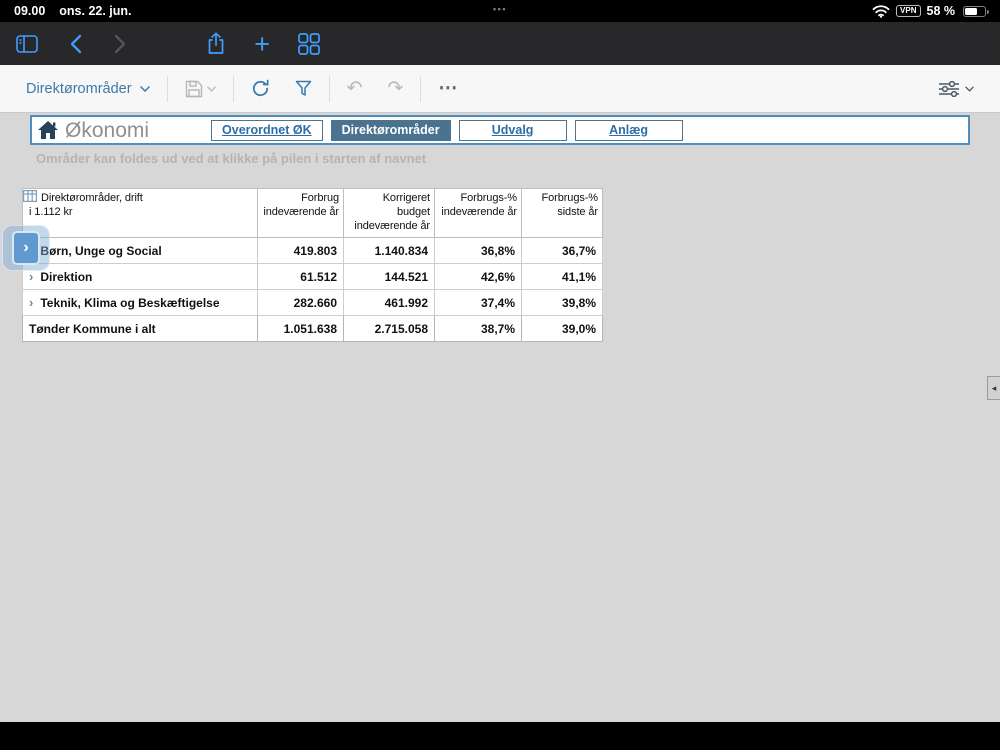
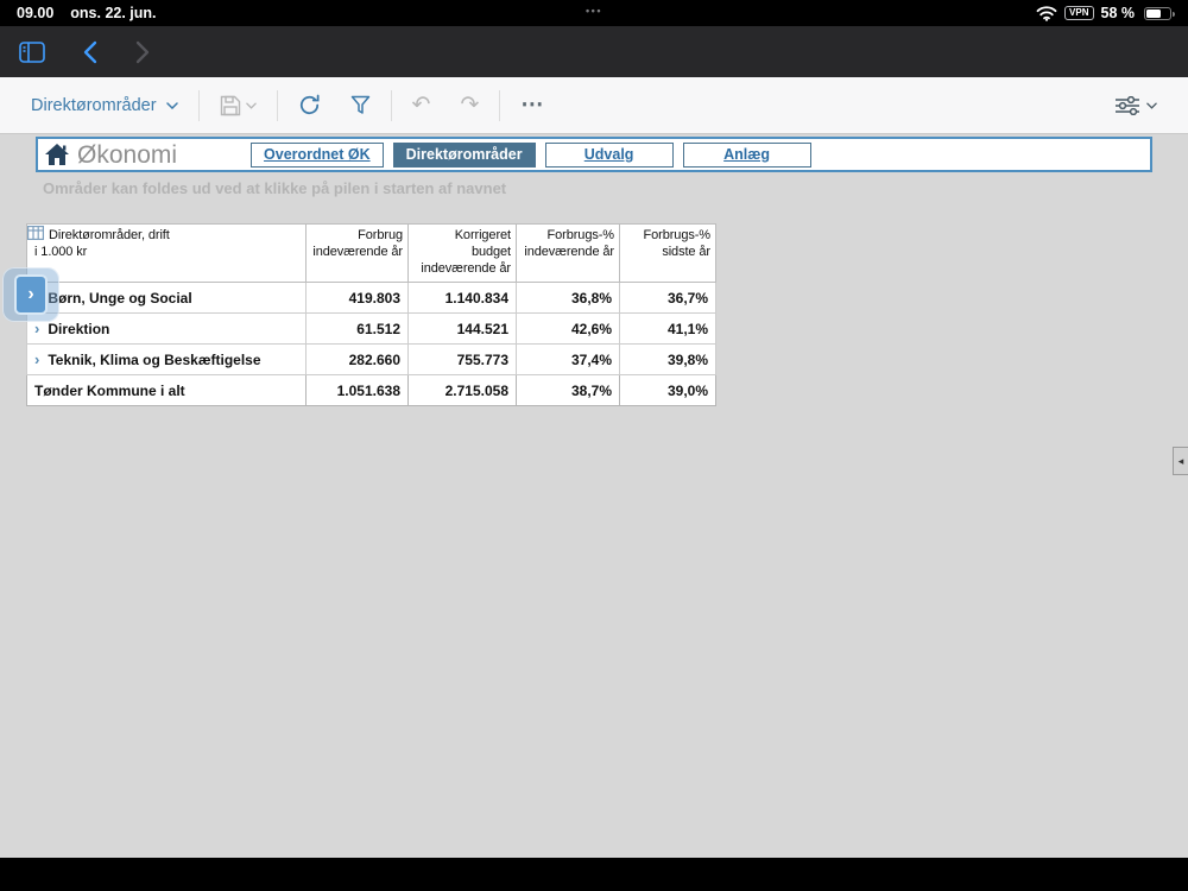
  09.00
  ons. 22. jun.
  •••
  VPN
  58 %
- +
  Direktørområder
  ↶
  ↷
  ⋯
  Økonomi
  Overordnet ØK
  Direktørområder
  Udvalg
  Anlæg
  Områder kan foldes ud ved at klikke på pilen i starten af navnet
- Direktørområder, drift i 1.112 kr	Forbrug indeværende år	Korrigeret budget indeværende år	Forbrugs-% indeværende år	Forbrugs-% sidste år
+ Direktørområder, drift i 1.000 kr	Forbrug indeværende år	Korrigeret budget indeværende år	Forbrugs-% indeværende år	Forbrugs-% sidste år
  Børn, Unge og Social	419.803	1.140.834	36,8%	36,7%
  › Direktion	61.512	144.521	42,6%	41,1%
- › Teknik, Klima og Beskæftigelse	282.660	461.992	37,4%	39,8%
+ › Teknik, Klima og Beskæftigelse	282.660	755.773	37,4%	39,8%
  Tønder Kommune i alt	1.051.638	2.715.058	38,7%	39,0%
  ›
  ◂
